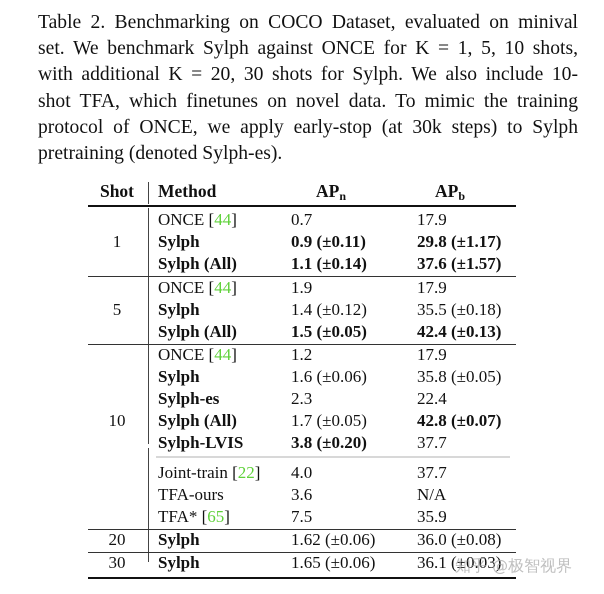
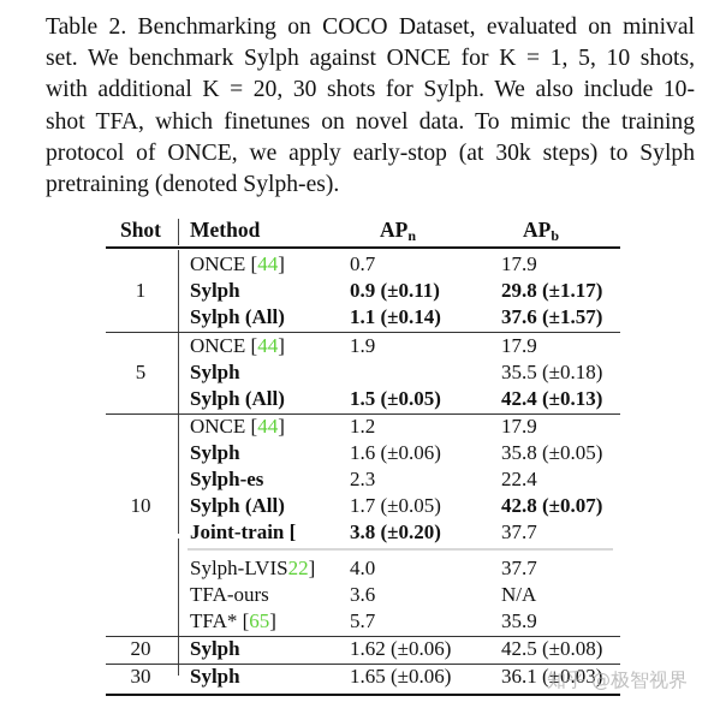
  Table 2. Benchmarking on COCO Dataset, evaluated on minival
  set. We benchmark Sylph against ONCE for K = 1, 5, 10 shots,
  with additional K = 20, 30 shots for Sylph. We also include 10-
  shot TFA, which finetunes on novel data. To mimic the training
  protocol of ONCE, we apply early-stop (at 30k steps) to Sylph
  pretraining (denoted Sylph-es).
  Shot
  Method
  APn
  APb
  ONCE [44]
  0.7
  17.9
  1
  Sylph
  0.9 (±0.11)
  29.8 (±1.17)
  Sylph (All)
  1.1 (±0.14)
  37.6 (±1.57)
  ONCE [44]
  1.9
  17.9
  5
  Sylph
- 1.4 (±0.12)
  35.5 (±0.18)
  Sylph (All)
  1.5 (±0.05)
  42.4 (±0.13)
  ONCE [44]
  1.2
  17.9
  Sylph
  1.6 (±0.06)
  35.8 (±0.05)
  Sylph-es
  2.3
  22.4
  10
  Sylph (All)
  1.7 (±0.05)
  42.8 (±0.07)
- Sylph-LVIS
+ Joint-train [
  3.8 (±0.20)
  37.7
- Joint-train [22]
+ Sylph-LVIS22]
  4.0
  37.7
  TFA-ours
  3.6
  N/A
  TFA* [65]
- 7.5
+ 5.7
  35.9
  20
  Sylph
  1.62 (±0.06)
- 36.0 (±0.08)
+ 42.5 (±0.08)
  30
  Sylph
  1.65 (±0.06)
  36.1 (±0.03)
  知乎 @极智视界
